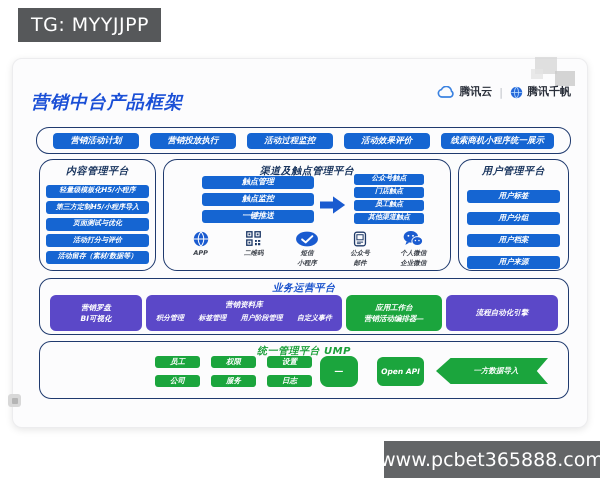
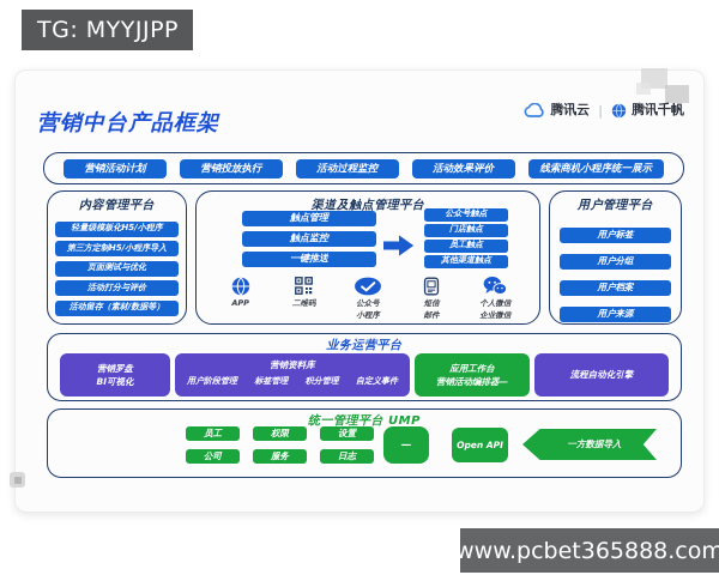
  TG: MYYJJPP
  营销中台产品框架
  腾讯云
  |
  腾讯千帆
  营销活动计划
  营销投放执行
  活动过程监控
  活动效果评价
  线索商机小程序统一展示
  内容管理平台
  轻量级模板化H5/小程序
  第三方定制H5/小程序导入
  页面测试与优化
  活动打分与评价
  活动留存（素材/数据等）
  渠道及触点管理平台
  触点管理
  触点监控
  一键推送
  公众号触点
  门店触点
  员工触点
  其他渠道触点
  APP
  二维码
- 短信
+ 公众号
  小程序
- 公众号
+ 短信
  邮件
  个人微信
  企业微信
  用户管理平台
  用户标签
  用户分组
  用户档案
  用户来源
  业务运营平台
  营销罗盘
  BI可视化
  营销资料库
- 积分管理
+ 用户阶段管理
  标签管理
- 用户阶段管理
+ 积分管理
  自定义事件
  应用工作台
  营销活动编排器—
  流程自动化引擎
  统一管理平台 UMP
  员工
  权限
  设置
  公司
  服务
  日志
  —
  Open API
  一方数据导入
  www.pcbet365888.com
